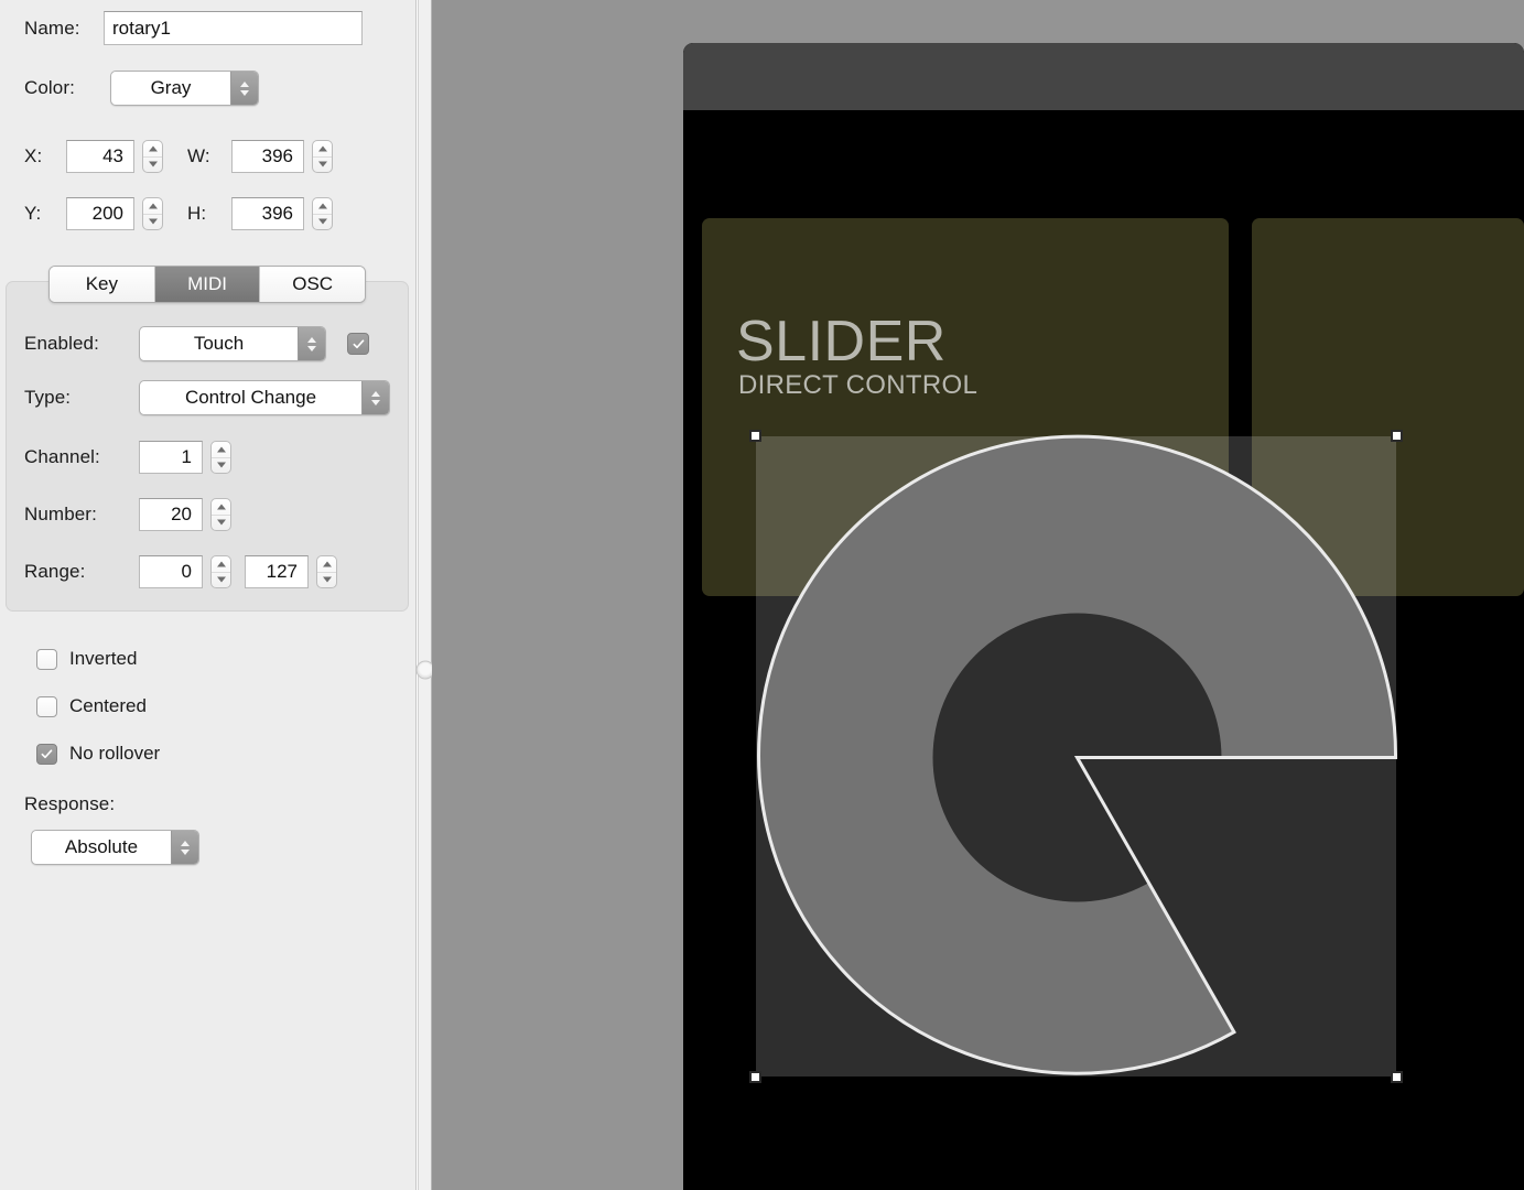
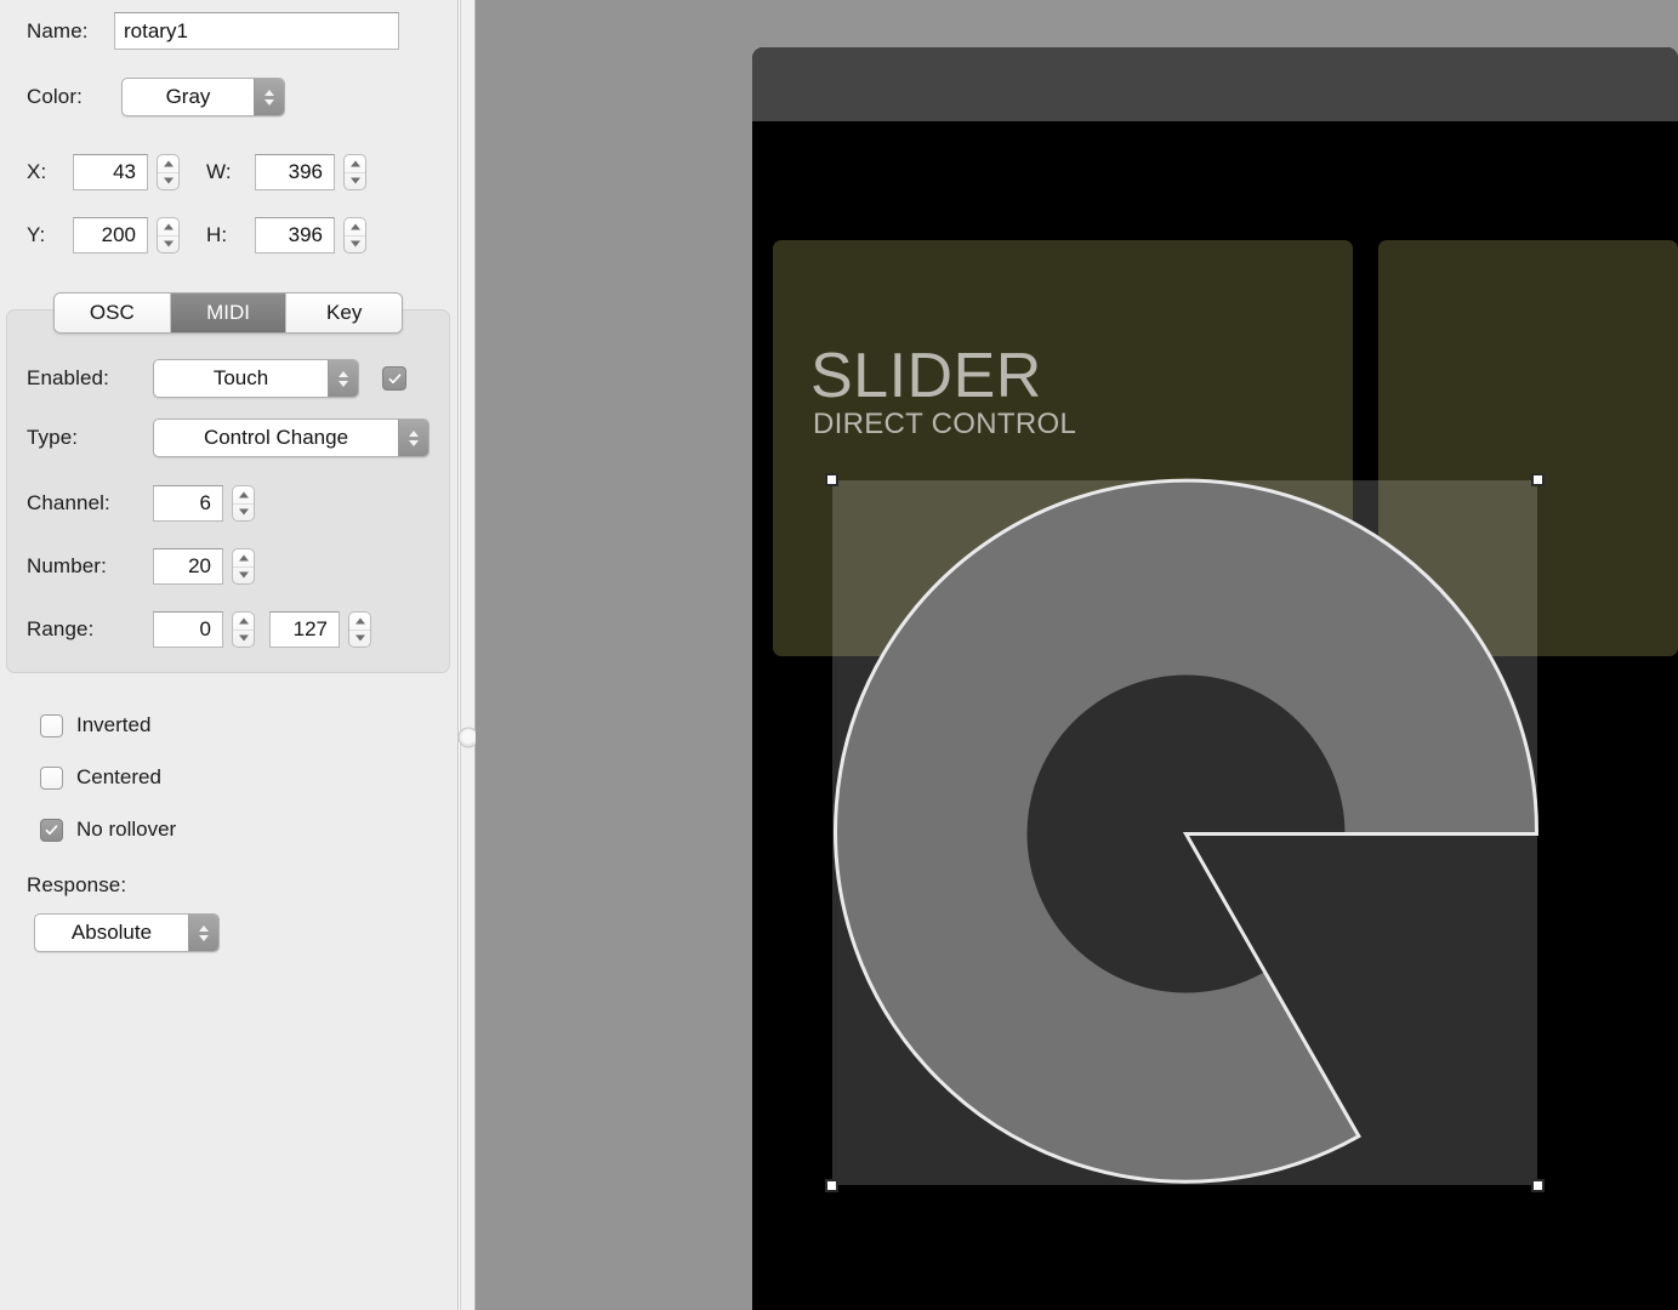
  Name:
  rotary1
  Color:
  Gray
  X:
  43
  W:
  396
  Y:
  200
  H:
  396
- Key
+ OSC
  MIDI
- OSC
+ Key
  Enabled:
  Touch
  Type:
  Control Change
  Channel:
- 1
+ 6
  Number:
  20
  Range:
  0
  127
  Inverted
  Centered
  No rollover
  Response:
  Absolute
  SLIDER
  DIRECT CONTROL
